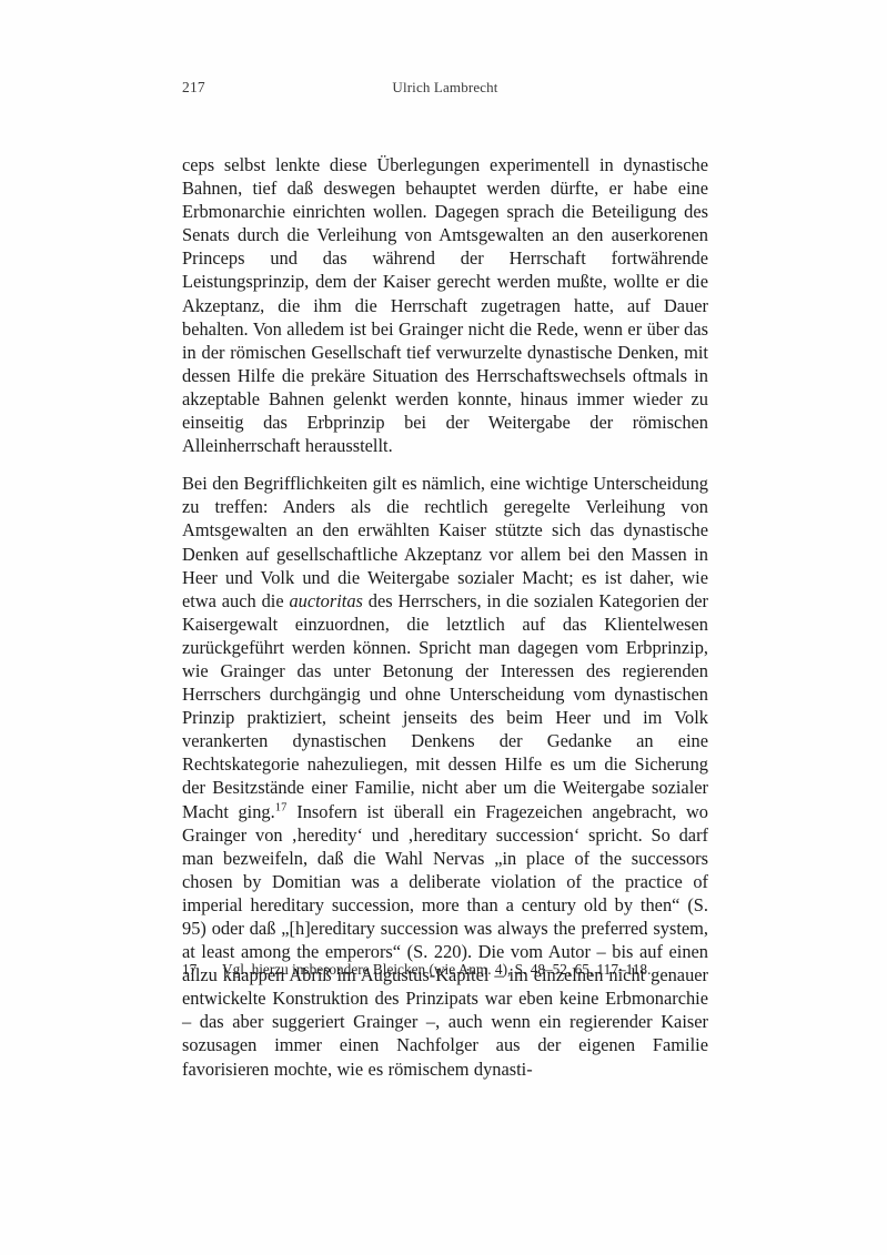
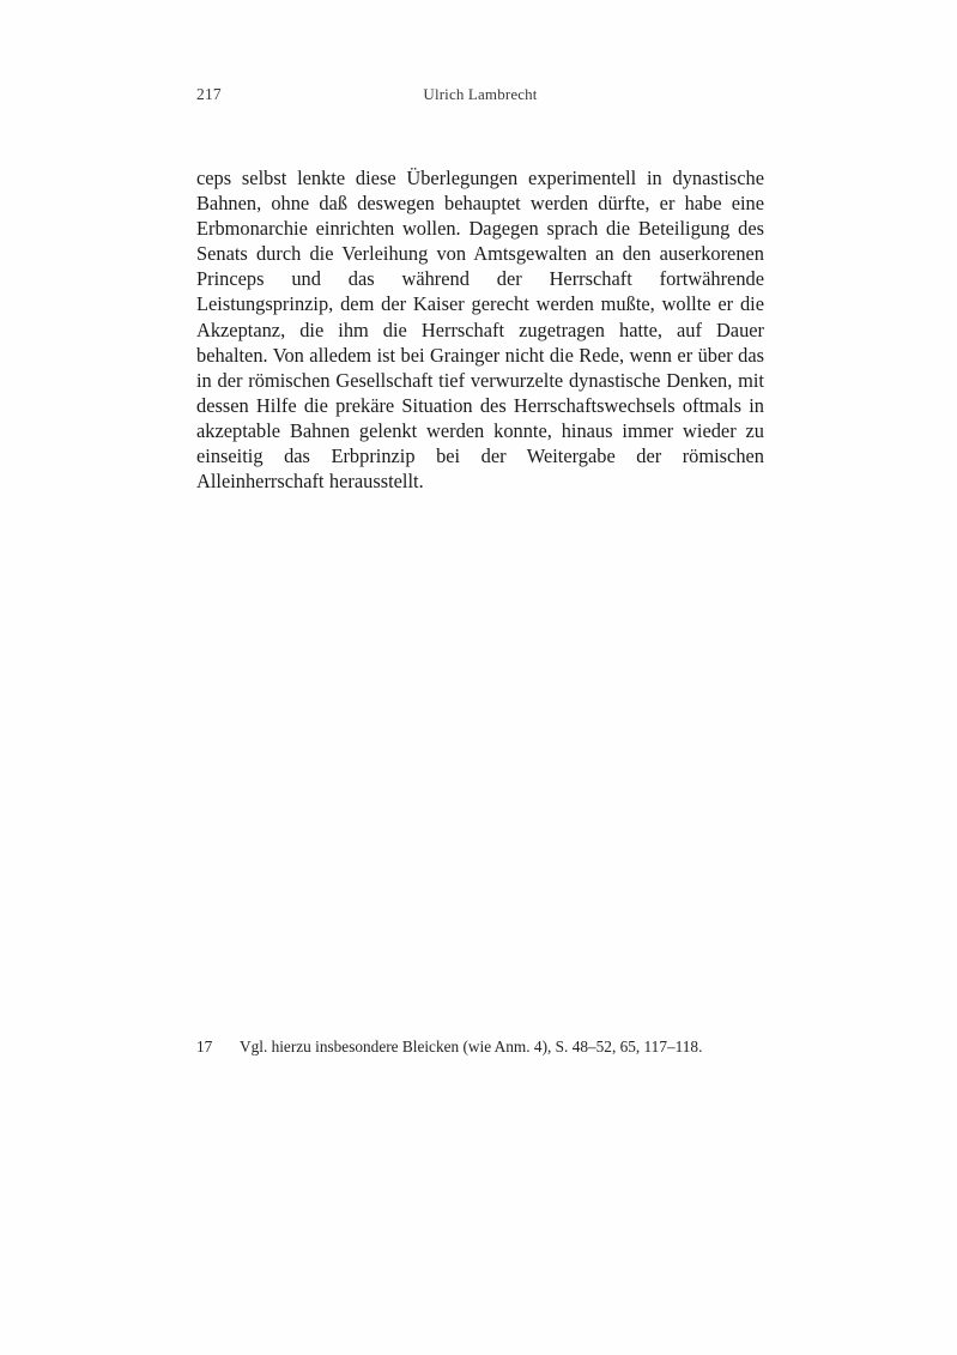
  217
  Ulrich Lambrecht
- ceps selbst lenkte diese Überlegungen experimentell in dynastische Bahnen, tief daß deswegen behauptet werden dürfte, er habe eine Erbmonarchie einrichten wollen. Dagegen sprach die Beteiligung des Senats durch die Verleihung von Amtsgewalten an den auserkorenen Princeps und das während der Herrschaft fortwährende Leistungsprinzip, dem der Kaiser gerecht werden mußte, wollte er die Akzeptanz, die ihm die Herrschaft zugetragen hatte, auf Dauer behalten. Von alledem ist bei Grainger nicht die Rede, wenn er über das in der römischen Gesellschaft tief verwurzelte dynastische Denken, mit dessen Hilfe die prekäre Situation des Herrschaftswechsels oftmals in akzeptable Bahnen gelenkt werden konnte, hinaus immer wieder zu einseitig das Erbprinzip bei der Weitergabe der römischen Alleinherrschaft herausstellt.
+ ceps selbst lenkte diese Überlegungen experimentell in dynastische Bahnen, ohne daß deswegen behauptet werden dürfte, er habe eine Erbmonarchie einrichten wollen. Dagegen sprach die Beteiligung des Senats durch die Verleihung von Amtsgewalten an den auserkorenen Princeps und das während der Herrschaft fortwährende Leistungsprinzip, dem der Kaiser gerecht werden mußte, wollte er die Akzeptanz, die ihm die Herrschaft zugetragen hatte, auf Dauer behalten. Von alledem ist bei Grainger nicht die Rede, wenn er über das in der römischen Gesellschaft tief verwurzelte dynastische Denken, mit dessen Hilfe die prekäre Situation des Herrschaftswechsels oftmals in akzeptable Bahnen gelenkt werden konnte, hinaus immer wieder zu einseitig das Erbprinzip bei der Weitergabe der römischen Alleinherrschaft herausstellt.
- Bei den Begrifflichkeiten gilt es nämlich, eine wichtige Unterscheidung zu treffen: Anders als die rechtlich geregelte Verleihung von Amtsgewalten an den erwählten Kaiser stützte sich das dynastische Denken auf gesellschaftliche Akzeptanz vor allem bei den Massen in Heer und Volk und die Weitergabe sozialer Macht; es ist daher, wie etwa auch die auctoritas des Herrschers, in die sozialen Kategorien der Kaisergewalt einzuordnen, die letztlich auf das Klientelwesen zurückgeführt werden können. Spricht man dagegen vom Erbprinzip, wie Grainger das unter Betonung der Interessen des regierenden Herrschers durchgängig und ohne Unterscheidung vom dynastischen Prinzip praktiziert, scheint jenseits des beim Heer und im Volk verankerten dynastischen Denkens der Gedanke an eine Rechtskategorie nahezuliegen, mit dessen Hilfe es um die Sicherung der Besitzstände einer Familie, nicht aber um die Weitergabe sozialer Macht ging.17 Insofern ist überall ein Fragezeichen angebracht, wo Grainger von ‚heredity‘ und ‚hereditary succession‘ spricht. So darf man bezweifeln, daß die Wahl Nervas „in place of the successors chosen by Domitian was a deliberate violation of the practice of imperial hereditary succession, more than a century old by then“ (S. 95) oder daß „[h]ereditary succession was always the preferred system, at least among the emperors“ (S. 220). Die vom Autor – bis auf einen allzu knappen Abriß im Augustus-Kapitel – im einzelnen nicht genauer entwickelte Konstruktion des Prinzipats war eben keine Erbmonarchie – das aber suggeriert Grainger –, auch wenn ein regierender Kaiser sozusagen immer einen Nachfolger aus der eigenen Familie favorisieren mochte, wie es römischem dynasti-
  17
  Vgl. hierzu insbesondere Bleicken (wie Anm. 4), S. 48–52, 65, 117–118.
